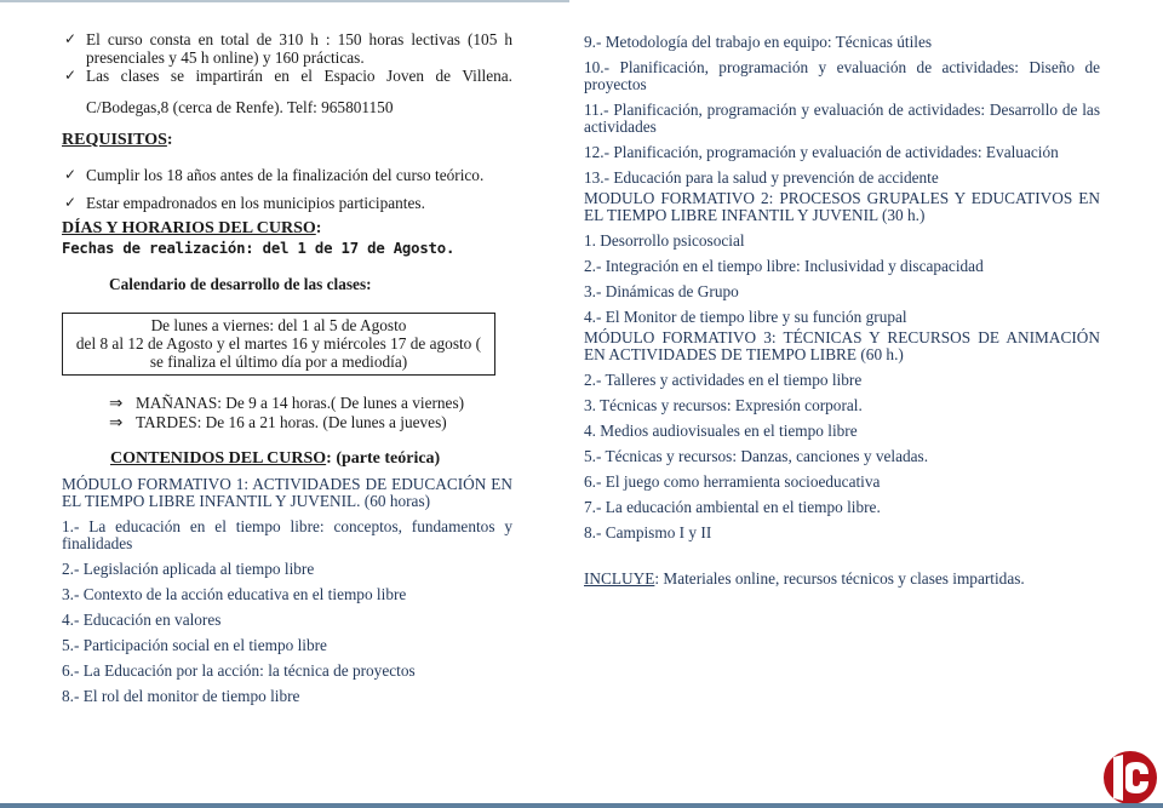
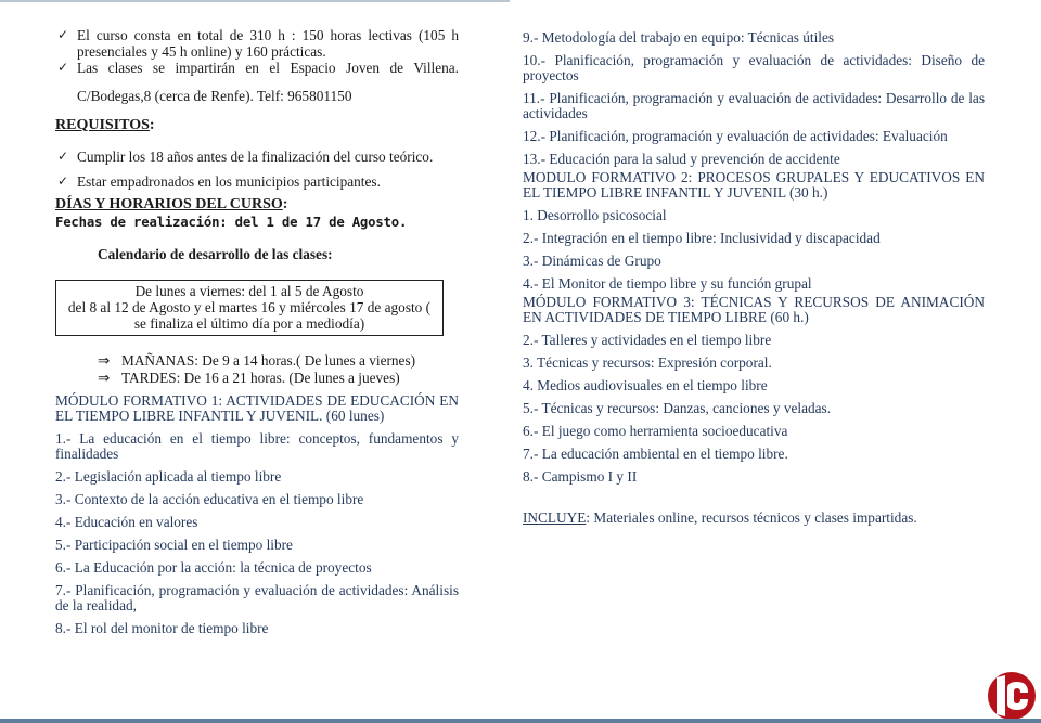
  ✓
  El curso consta en total de 310 h : 150 horas lectivas (105 h presenciales y 45 h online) y 160 prácticas.
  ✓
  Las clases se impartirán en el Espacio Joven de Villena.
  C/Bodegas,8 (cerca de Renfe). Telf: 965801150
  REQUISITOS:
  ✓
  Cumplir los 18 años antes de la finalización del curso teórico.
  ✓
  Estar empadronados en los municipios participantes.
  DÍAS Y HORARIOS DEL CURSO:
  Fechas de realización: del 1 de 17 de Agosto.
  Calendario de desarrollo de las clases:
  De lunes a viernes: del 1 al 5 de Agosto
  del 8 al 12 de Agosto y el martes 16 y miércoles 17 de agosto (
  se finaliza el último día por a mediodía)
  ⇒ MAÑANAS: De 9 a 14 horas.( De lunes a viernes)
  ⇒ TARDES: De 16 a 21 horas. (De lunes a jueves)
- CONTENIDOS DEL CURSO: (parte teórica)
- MÓDULO FORMATIVO 1: ACTIVIDADES DE EDUCACIÓN EN EL TIEMPO LIBRE INFANTIL Y JUVENIL. (60 horas)
+ MÓDULO FORMATIVO 1: ACTIVIDADES DE EDUCACIÓN EN EL TIEMPO LIBRE INFANTIL Y JUVENIL. (60 lunes)
  1.- La educación en el tiempo libre: conceptos, fundamentos y finalidades
  2.- Legislación aplicada al tiempo libre
  3.- Contexto de la acción educativa en el tiempo libre
  4.- Educación en valores
  5.- Participación social en el tiempo libre
  6.- La Educación por la acción: la técnica de proyectos
+ 7.- Planificación, programación y evaluación de actividades: Análisis de la realidad,
  8.- El rol del monitor de tiempo libre
  9.- Metodología del trabajo en equipo: Técnicas útiles
  10.- Planificación, programación y evaluación de actividades: Diseño de proyectos
  11.- Planificación, programación y evaluación de actividades: Desarrollo de las actividades
  12.- Planificación, programación y evaluación de actividades: Evaluación
  13.- Educación para la salud y prevención de accidente
  MODULO FORMATIVO 2: PROCESOS GRUPALES Y EDUCATIVOS EN EL TIEMPO LIBRE INFANTIL Y JUVENIL (30 h.)
  1. Desorrollo psicosocial
  2.- Integración en el tiempo libre: Inclusividad y discapacidad
  3.- Dinámicas de Grupo
  4.- El Monitor de tiempo libre y su función grupal
  MÓDULO FORMATIVO 3: TÉCNICAS Y RECURSOS DE ANIMACIÓN EN ACTIVIDADES DE TIEMPO LIBRE (60 h.)
  2.- Talleres y actividades en el tiempo libre
  3. Técnicas y recursos: Expresión corporal.
  4. Medios audiovisuales en el tiempo libre
  5.- Técnicas y recursos: Danzas, canciones y veladas.
  6.- El juego como herramienta socioeducativa
  7.- La educación ambiental en el tiempo libre.
  8.- Campismo I y II
  INCLUYE: Materiales online, recursos técnicos y clases impartidas.
